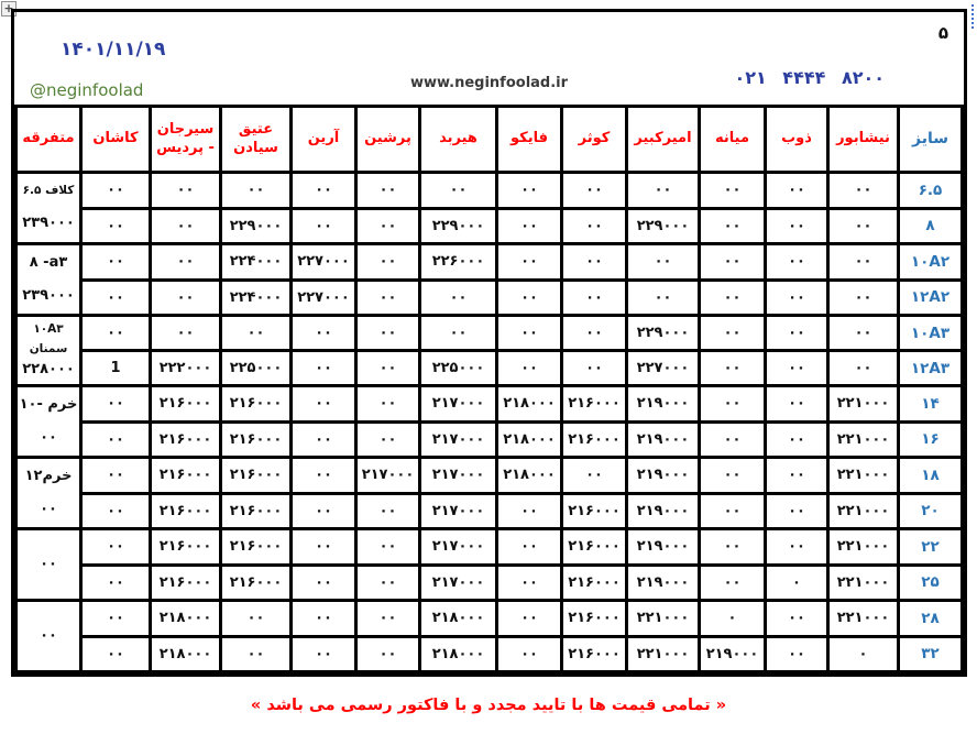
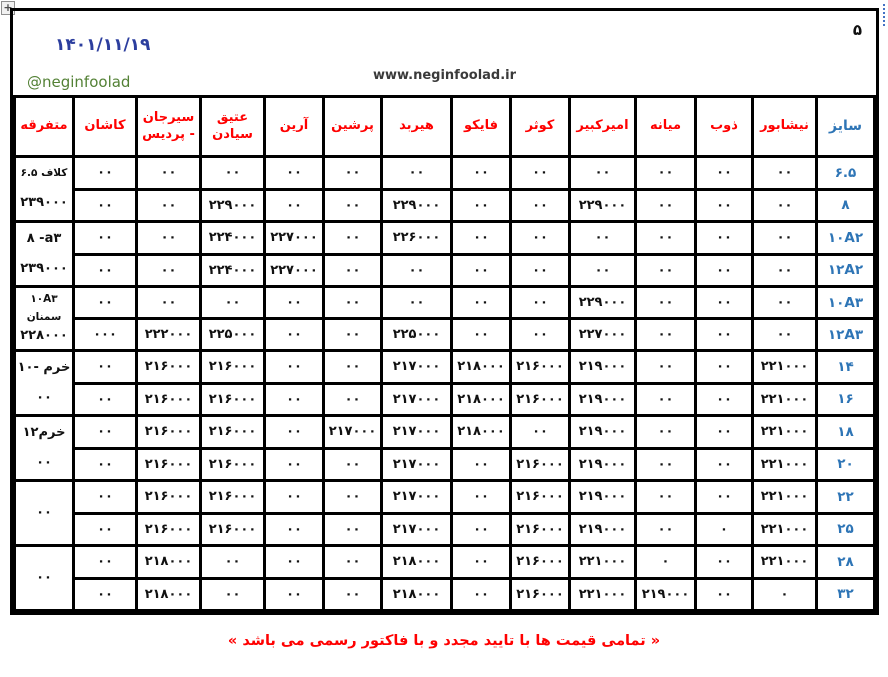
  +
  ۵
  ۱۴۰۱/۱۱/۱۹
  www.neginfoolad.ir
- ۰۲۱ ۴۴۴۴ ۸۲۰۰
  @neginfoolad
  سایز	نیشابور	ذوب	میانه	امیرکبیر	کوثر	فایکو	هیربد	پرشین	آرین	عتیق سیادن	سیرجان - پردیس	کاشان	متفرقه
  ۶.۵	۰۰	۰۰	۰۰	۰۰	۰۰	۰۰	۰۰	۰۰	۰۰	۰۰	۰۰	۰۰	کلاف ۶.۵۲۳۹۰۰۰
  ۸	۰۰	۰۰	۰۰	۲۲۹۰۰۰	۰۰	۰۰	۲۲۹۰۰۰	۰۰	۰۰	۲۲۹۰۰۰	۰۰	۰۰
  ۱۰A۲	۰۰	۰۰	۰۰	۰۰	۰۰	۰۰	۲۲۶۰۰۰	۰۰	۲۲۷۰۰۰	۲۲۴۰۰۰	۰۰	۰۰	۸ -a۳۲۳۹۰۰۰
  ۱۲A۲	۰۰	۰۰	۰۰	۰۰	۰۰	۰۰	۰۰	۰۰	۲۲۷۰۰۰	۲۲۴۰۰۰	۰۰	۰۰
  ۱۰A۳	۰۰	۰۰	۰۰	۲۲۹۰۰۰	۰۰	۰۰	۰۰	۰۰	۰۰	۰۰	۰۰	۰۰	۱۰A۳سمنان۲۲۸۰۰۰
- ۱۲A۳	۰۰	۰۰	۰۰	۲۲۷۰۰۰	۰۰	۰۰	۲۲۵۰۰۰	۰۰	۰۰	۲۲۵۰۰۰	۲۲۲۰۰۰	1
+ ۱۲A۳	۰۰	۰۰	۰۰	۲۲۷۰۰۰	۰۰	۰۰	۲۲۵۰۰۰	۰۰	۰۰	۲۲۵۰۰۰	۲۲۲۰۰۰	۰۰۰
  ۱۴	۲۲۱۰۰۰	۰۰	۰۰	۲۱۹۰۰۰	۲۱۶۰۰۰	۲۱۸۰۰۰	۲۱۷۰۰۰	۰۰	۰۰	۲۱۶۰۰۰	۲۱۶۰۰۰	۰۰	خرم -۱۰۰۰
  ۱۶	۲۲۱۰۰۰	۰۰	۰۰	۲۱۹۰۰۰	۲۱۶۰۰۰	۲۱۸۰۰۰	۲۱۷۰۰۰	۰۰	۰۰	۲۱۶۰۰۰	۲۱۶۰۰۰	۰۰
  ۱۸	۲۲۱۰۰۰	۰۰	۰۰	۲۱۹۰۰۰	۰۰	۲۱۸۰۰۰	۲۱۷۰۰۰	۲۱۷۰۰۰	۰۰	۲۱۶۰۰۰	۲۱۶۰۰۰	۰۰	خرم۱۲۰۰
  ۲۰	۲۲۱۰۰۰	۰۰	۰۰	۲۱۹۰۰۰	۲۱۶۰۰۰	۰۰	۲۱۷۰۰۰	۰۰	۰۰	۲۱۶۰۰۰	۲۱۶۰۰۰	۰۰
  ۲۲	۲۲۱۰۰۰	۰۰	۰۰	۲۱۹۰۰۰	۲۱۶۰۰۰	۰۰	۲۱۷۰۰۰	۰۰	۰۰	۲۱۶۰۰۰	۲۱۶۰۰۰	۰۰	۰۰
  ۲۵	۲۲۱۰۰۰	۰	۰۰	۲۱۹۰۰۰	۲۱۶۰۰۰	۰۰	۲۱۷۰۰۰	۰۰	۰۰	۲۱۶۰۰۰	۲۱۶۰۰۰	۰۰
  ۲۸	۲۲۱۰۰۰	۰۰	۰	۲۲۱۰۰۰	۲۱۶۰۰۰	۰۰	۲۱۸۰۰۰	۰۰	۰۰	۰۰	۲۱۸۰۰۰	۰۰	۰۰
  ۳۲	۰	۰۰	۲۱۹۰۰۰	۲۲۱۰۰۰	۲۱۶۰۰۰	۰۰	۲۱۸۰۰۰	۰۰	۰۰	۰۰	۲۱۸۰۰۰	۰۰
  « تمامی قیمت ها با تایید مجدد و با فاکتور رسمی می باشد »
